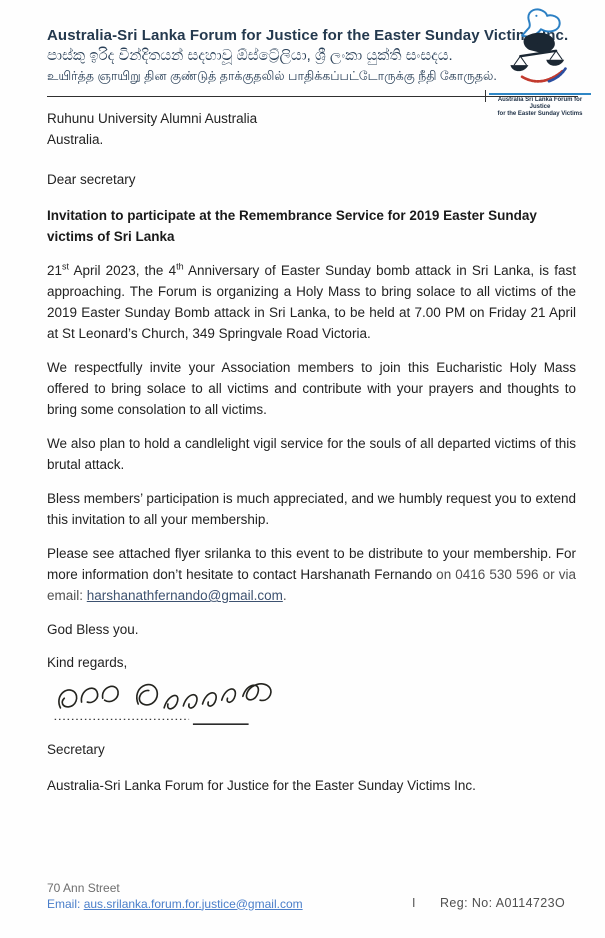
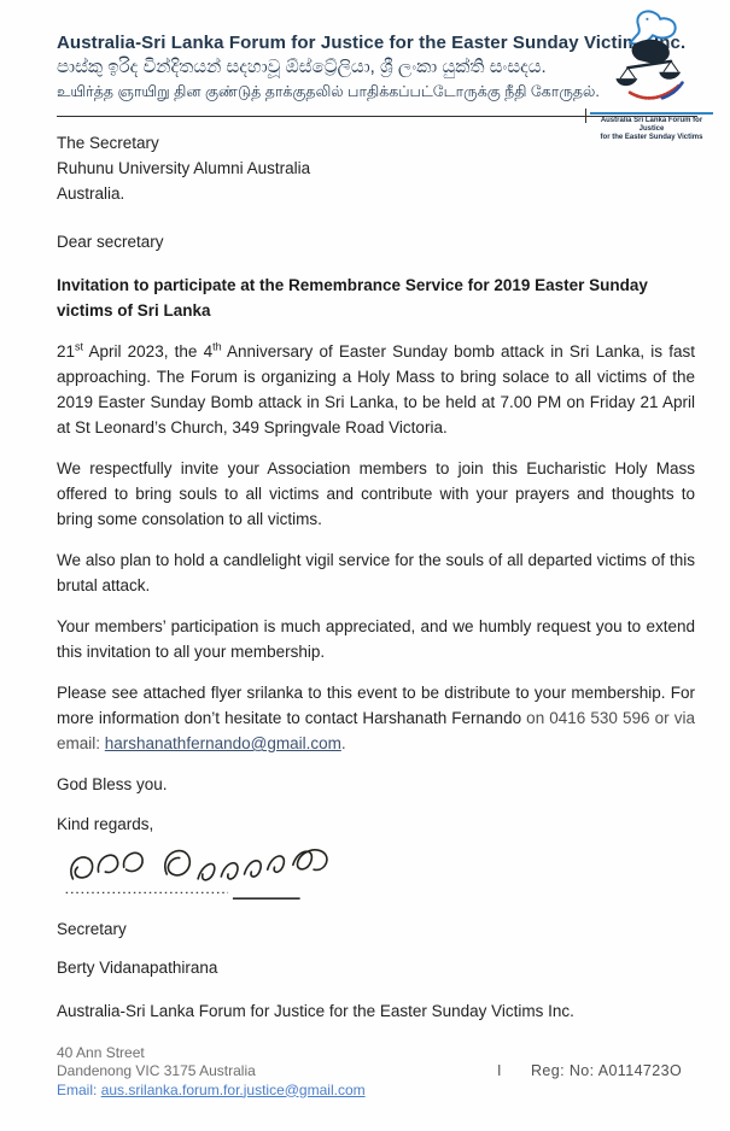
  Australia-Sri Lanka Forum for Justice for the Easter Sunday Victinc.
  පාස්කු ඉරිද වින්දිතයන් සදහාවූ ඕස්ට්‍රේලියා, ශ්‍රී ලංකා යුක්ති සංසදය.
  உயிர்த்த ஞாயிறு தின குண்டுத் தாக்குதலில் பாதிக்கப்பட்டோருக்கு நீதி கோருதல்.
+ The Secretary
  Ruhunu University Alumni Australia
  Australia.
  Dear secretary
  Invitation to participate at the Remembrance Service for 2019 Easter Sunday victims of Sri Lanka
  21st April 2023, the 4th Anniversary of Easter Sunday bomb attack in Sri Lanka, is fast approaching. The Forum is organizing a Holy Mass to bring solace to all victims of the 2019 Easter Sunday Bomb attack in Sri Lanka, to be held at 7.00 PM on Friday 21 April at St Leonard’s Church, 349 Springvale Road Victoria.
- We respectfully invite your Association members to join this Eucharistic Holy Mass offered to bring solace to all victims and contribute with your prayers and thoughts to bring some consolation to all victims.
+ We respectfully invite your Association members to join this Eucharistic Holy Mass offered to bring souls to all victims and contribute with your prayers and thoughts to bring some consolation to all victims.
  We also plan to hold a candlelight vigil service for the souls of all departed victims of this brutal attack.
- Bless members’ participation is much appreciated, and we humbly request you to extend this invitation to all your membership.
+ Your members’ participation is much appreciated, and we humbly request you to extend this invitation to all your membership.
  Please see attached flyer srilanka to this event to be distribute to your membership. For more information don’t hesitate to contact Harshanath Fernando on 0416 530 596 or via email: harshanathfernando@gmail.com.
  God Bless you.
  Kind regards,
  Secretary
+ Berty Vidanapathirana
  Australia-Sri Lanka Forum for Justice for the Easter Sunday Victims Inc.
- 70 Ann Street
+ 40 Ann Street
+ Dandenong VIC 3175 Australia
  Email: aus.srilanka.forum.for.justice@gmail.com
  I
  Reg: No: A0114723O
